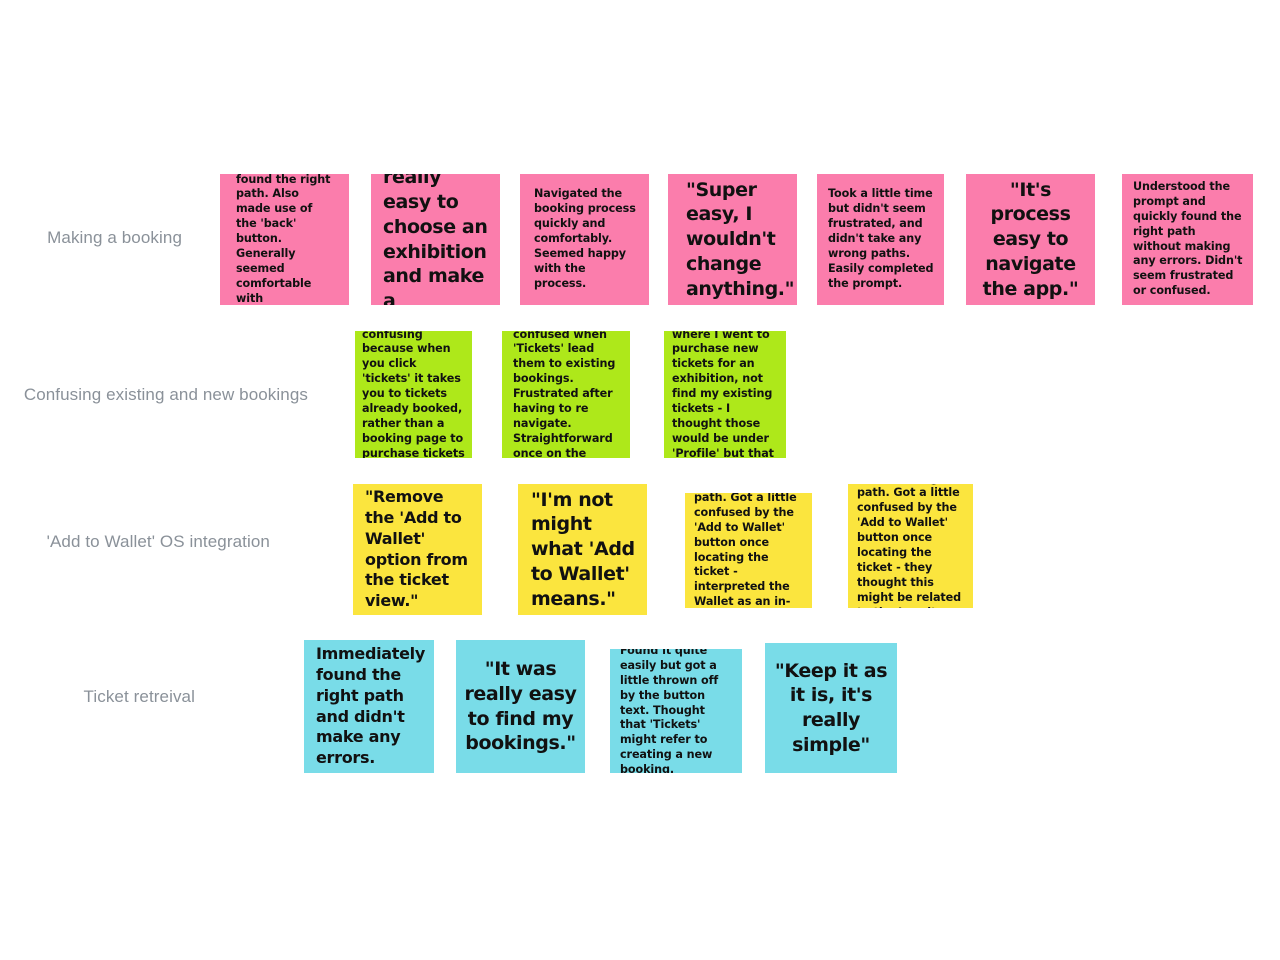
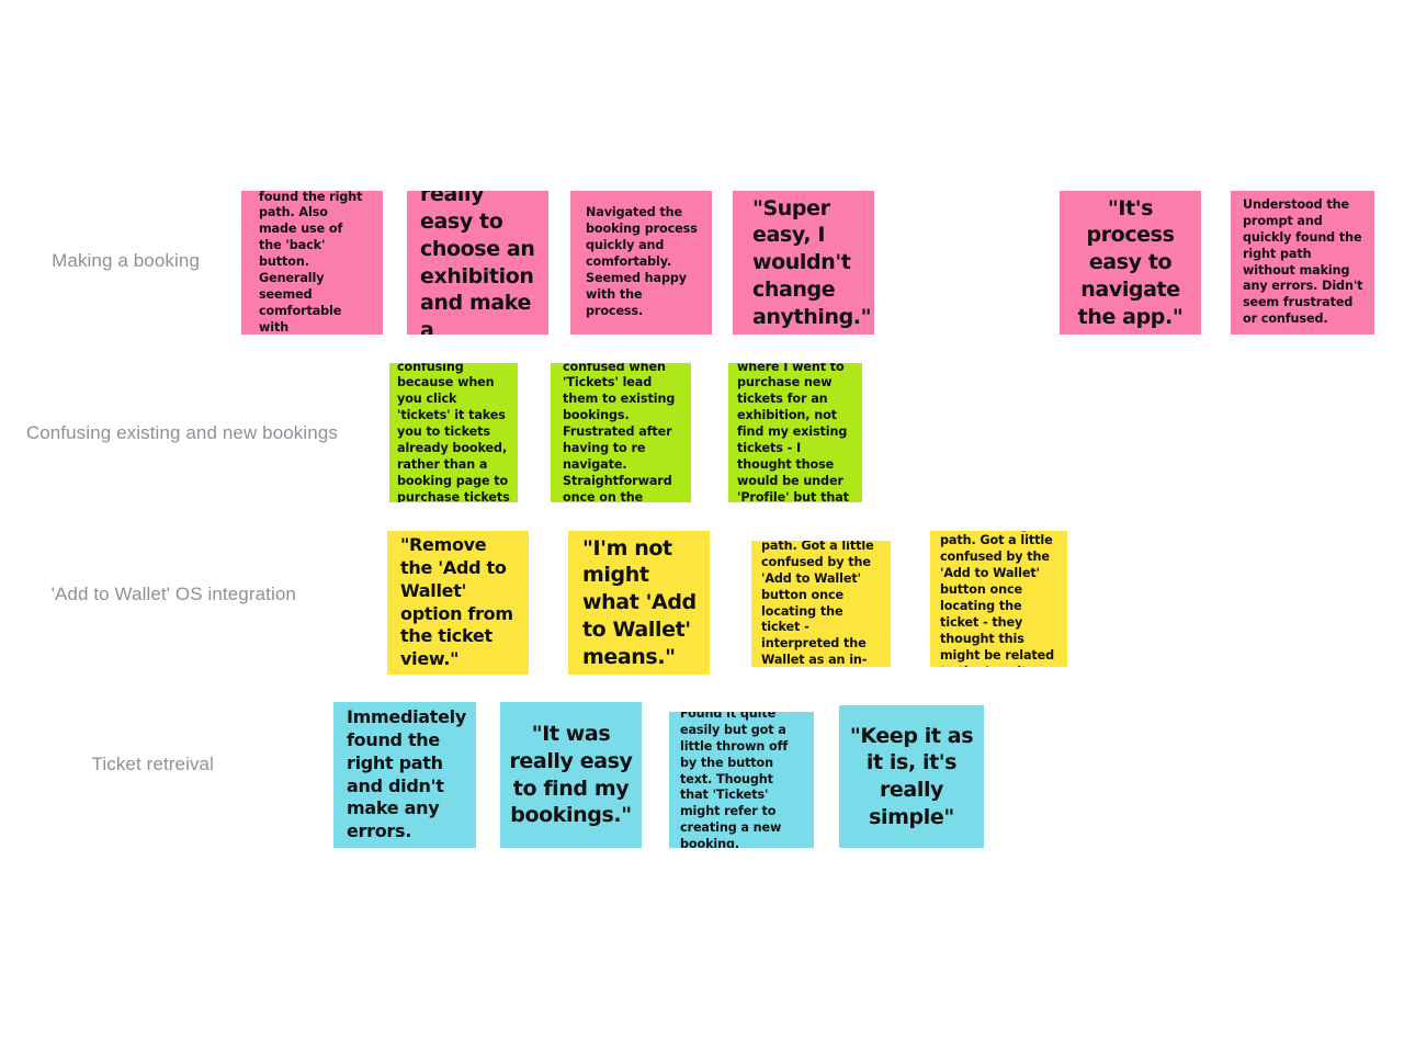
  Making a booking
  Confusing existing and new bookings
  'Add to Wallet' OS integration
  Ticket retreival
  found the right path. Also made use of the 'back' button. Generally seemed comfortable with
  really easy to choose an exhibition and make a
  Navigated the booking process quickly and comfortably. Seemed happy with the process.
  "Super easy, I wouldn't change anything."
- Took a little time but didn't seem frustrated, and didn't take any wrong paths. Easily completed the prompt.
  "It's process easy to navigate the app."
  Understood the prompt and quickly found the right path without making any errors. Didn't seem frustrated or confused.
  confusing because when you click 'tickets' it takes you to tickets already booked, rather than a booking page to purchase tickets
  confused when 'Tickets' lead them to existing bookings. Frustrated after having to re navigate. Straightforward once on the
  where I went to purchase new tickets for an exhibition, not find my existing tickets - I thought those would be under 'Profile' but that
  "Remove the 'Add to Wallet' option from the ticket view."
  "I'm not might what 'Add to Wallet' means."
  path. Got a little confused by the 'Add to Wallet' button once locating the ticket - they thought this might be related
  Immediately found the right path and didn't make any errors.
  "It was really easy to find my bookings."
  Found it quite easily but got a little thrown off by the button text. Thought that 'Tickets' might refer to creating a new booking.
  "Keep it as it is, it's really simple"
